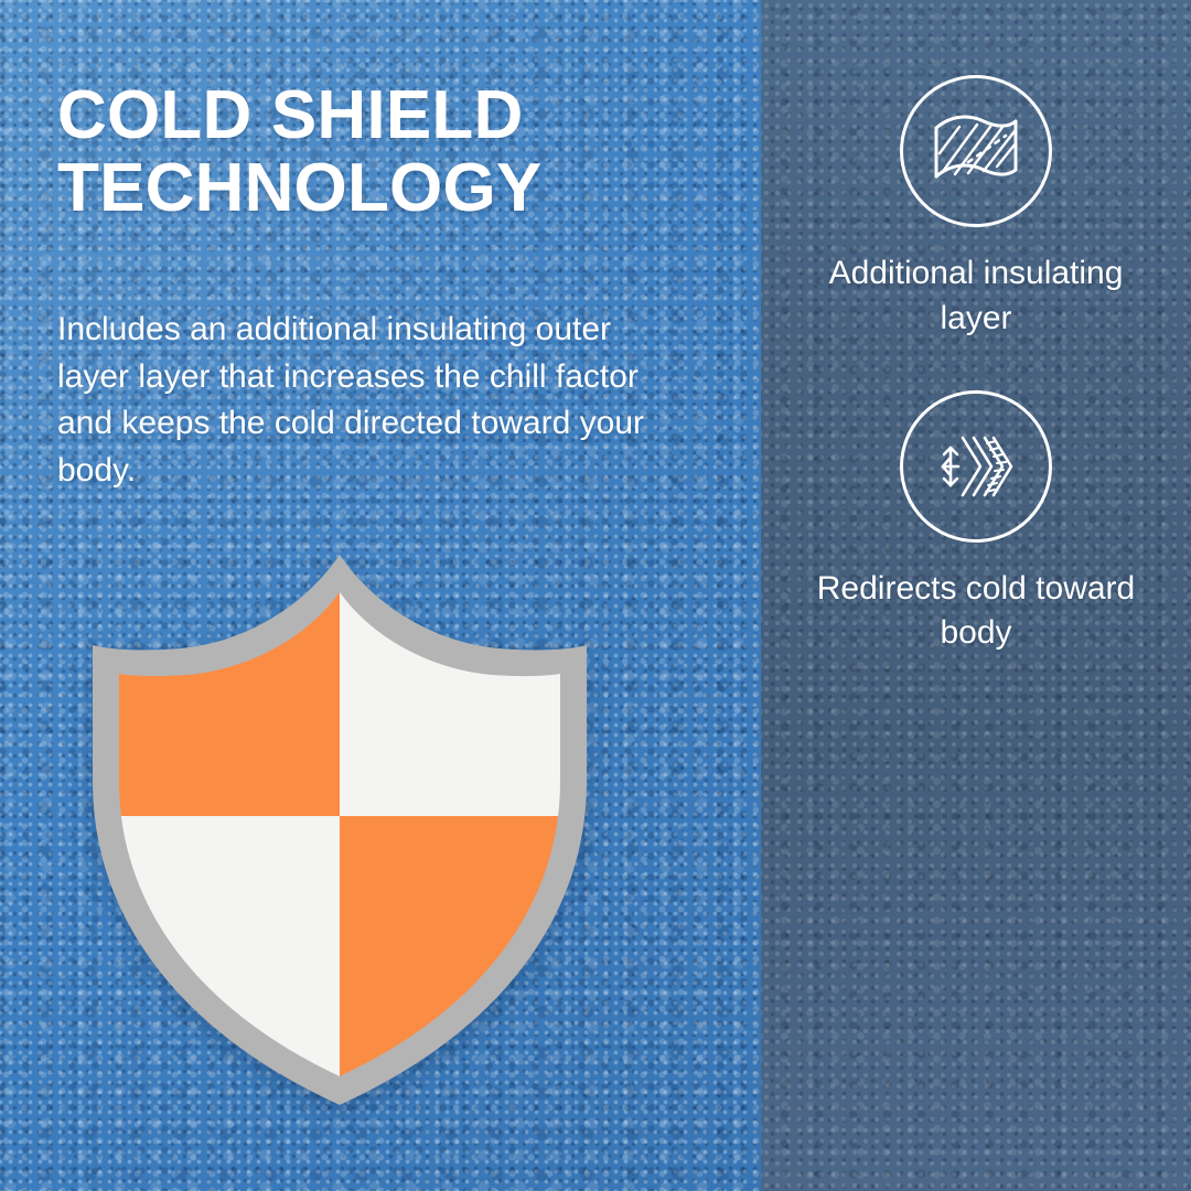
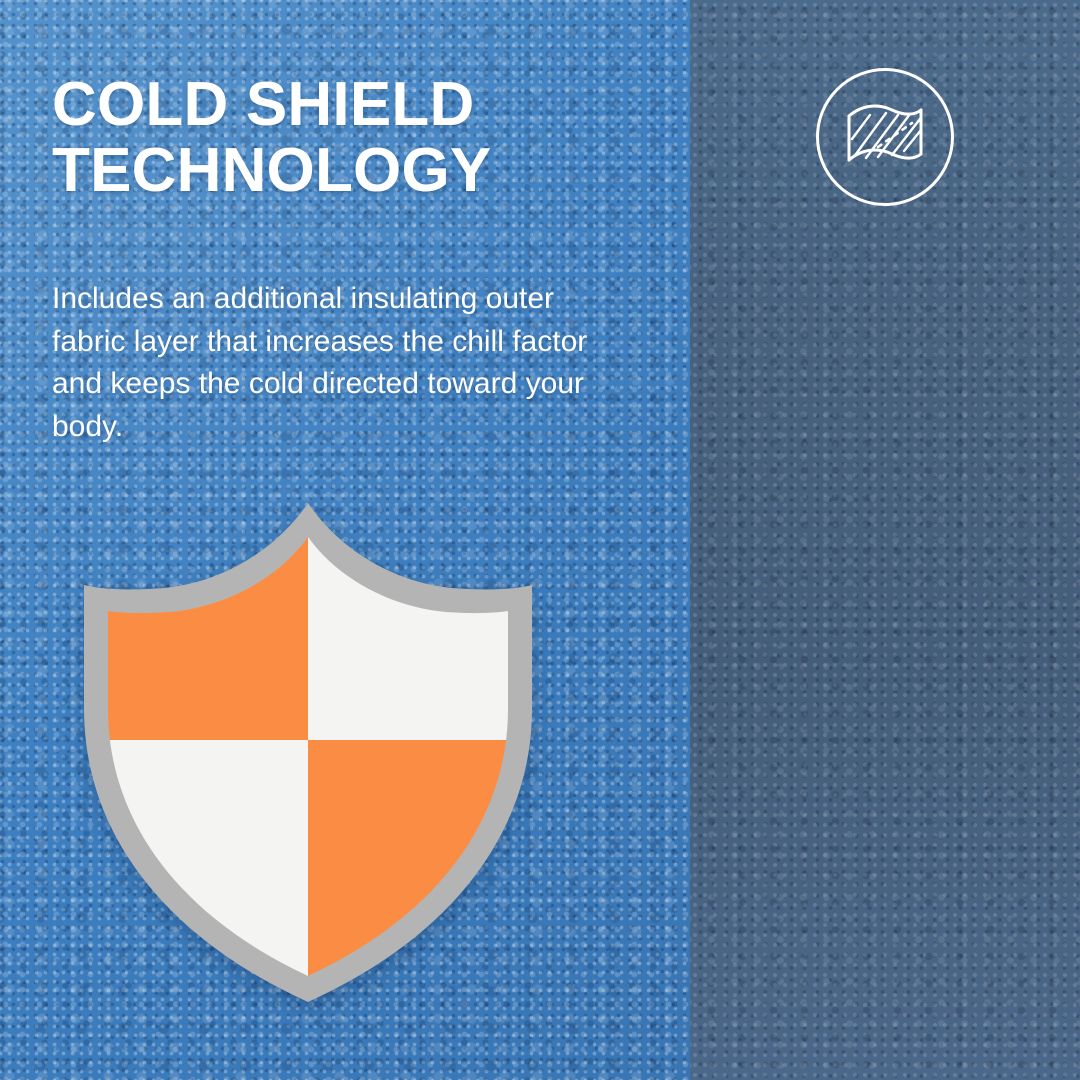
  COLD SHIELD TECHNOLOGY
- Includes an additional insulating outer layer layer that increases the chill factor and keeps the cold directed toward your body.
+ Includes an additional insulating outer fabric layer that increases the chill factor and keeps the cold directed toward your body.
- Additional insulating layer
- Redirects cold toward body
